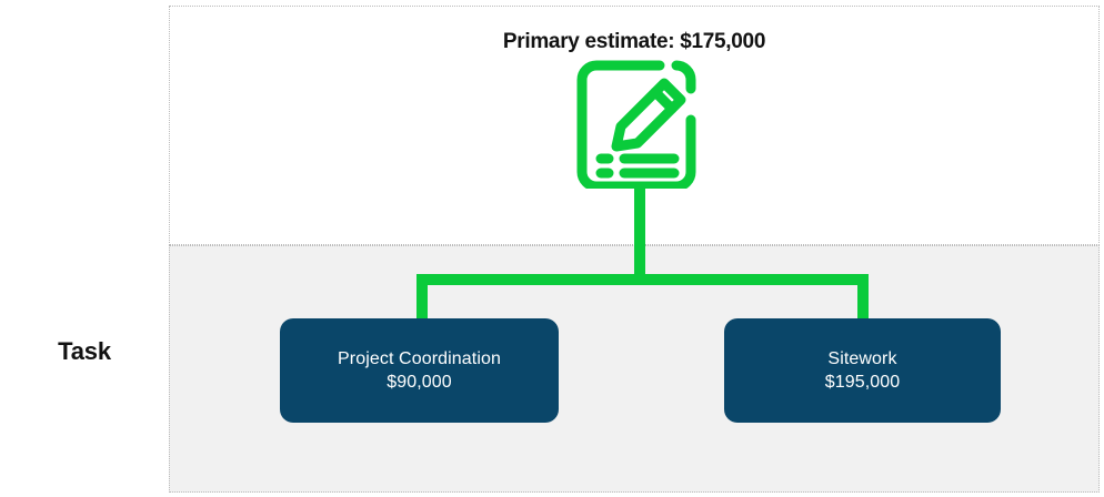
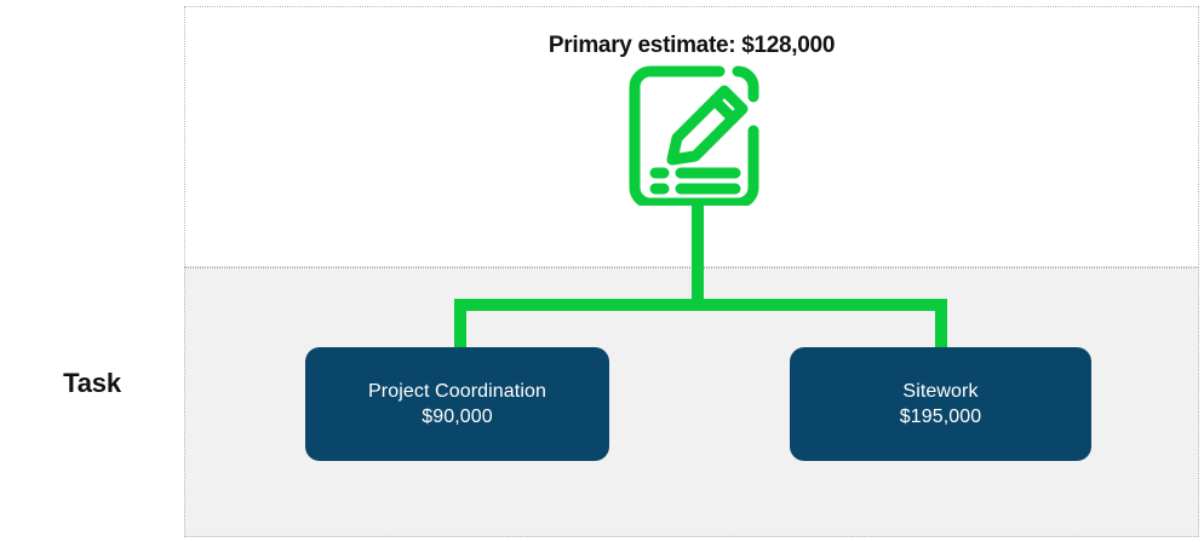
  Task
- Primary estimate: $175,000
+ Primary estimate: $128,000
  Project Coordination
  $90,000
  Sitework
  $195,000
